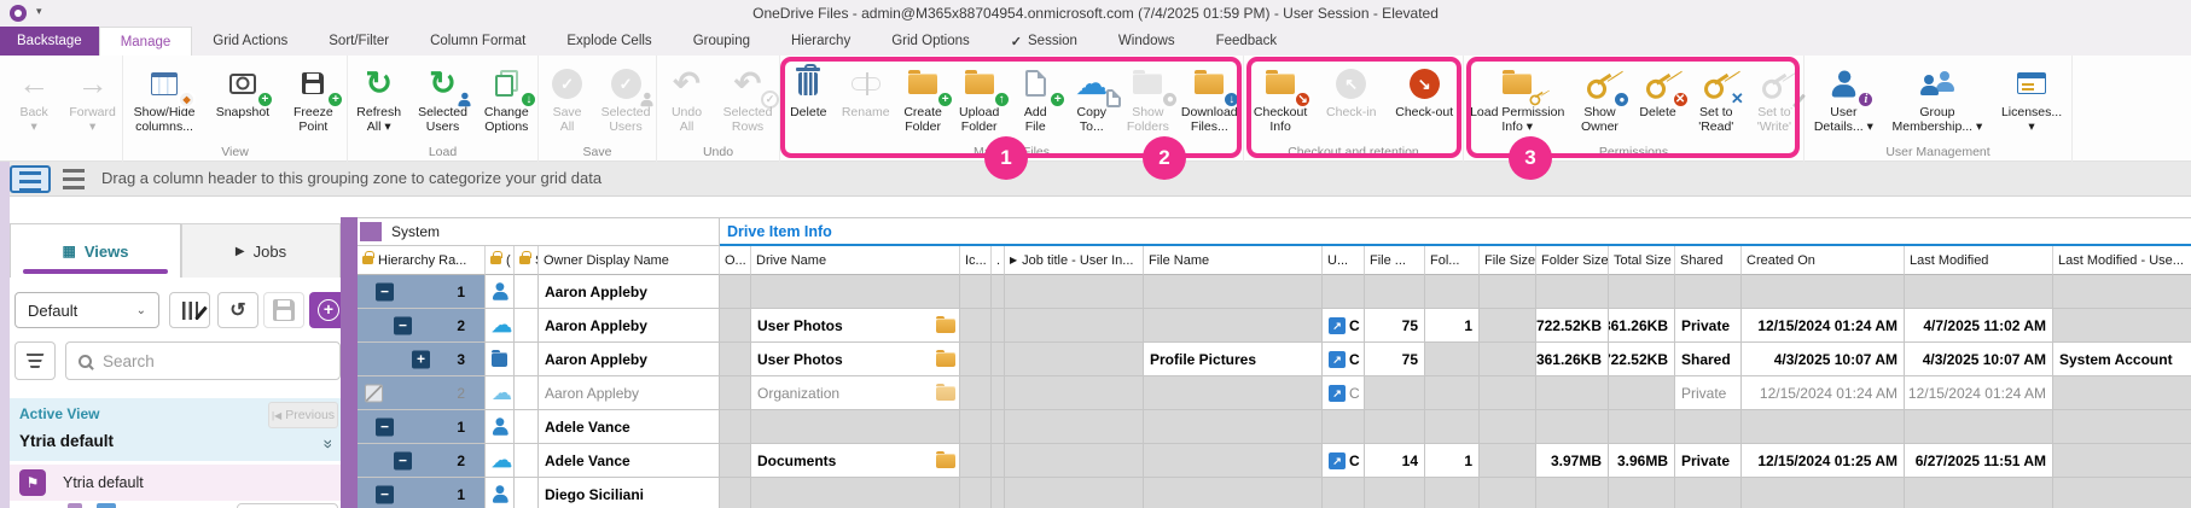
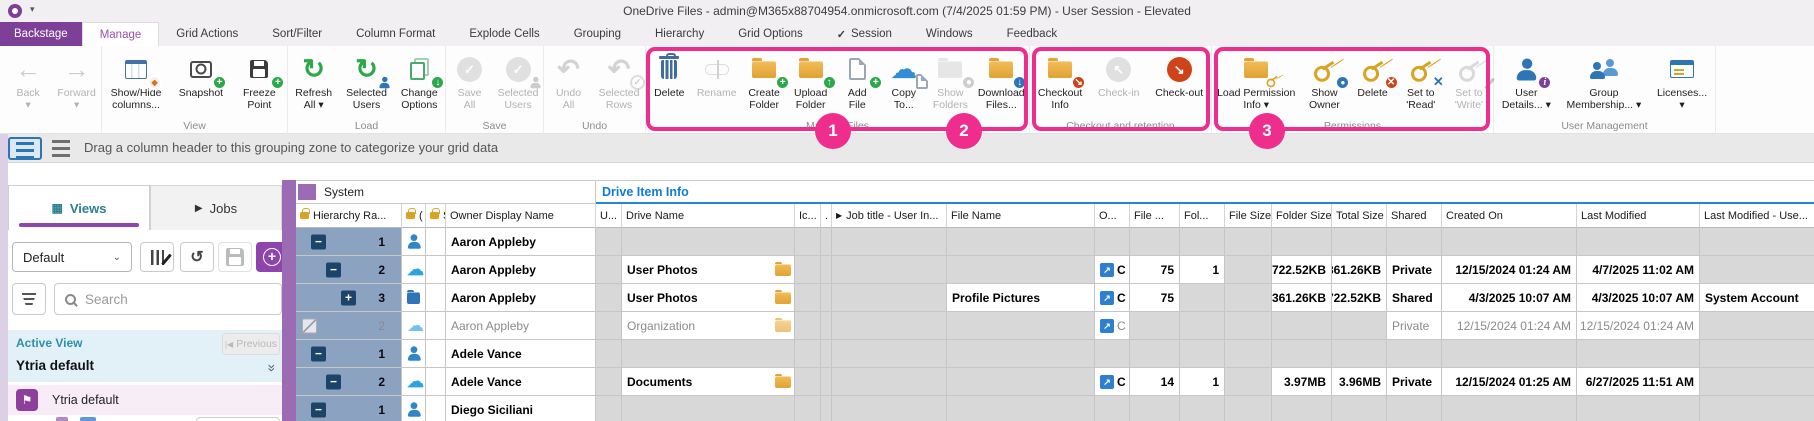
  ▾
  OneDrive Files - admin@M365x88704954.onmicrosoft.com (7/4/2025 01:59 PM) - User Session - Elevated
  Backstage
  Manage
  Grid Actions
  Sort/Filter
  Column Format
  Explode Cells
  Grouping
  Hierarchy
  Grid Options
  ✓
  Session
  Windows
  Feedback
  ←
  Back
  ▾
  →
  Forward
  ▾
  ◆
  Show/Hide
  columns...
  +
  Snapshot
  +
  Freeze
  Point
  View
  ↻
  Refresh
  All ▾
  ↻
  Selected
  Users
  ↓
  Change
  Options
  Load
  ✓
  Save
  All
  ✓
  Selected
  Users
  Save
  ↶
  Undo
  All
  ↶
  ✓
  Selected
  Rows
  Undo
  Delete
  Rename
  +
  Create
  Folder
  ↑
  Upload
  Folder
  +
  Add
  File
  ☁
  Copy
  To...
  ●
  Show
  Folders
  ↓
  Download
  Files...
  ↘
  Checkout
  Info
  ↖
  Check-in
  ↘
  Check-out
  Checkout and retention
  Load Permission
  Info ▾
  ●
  Show
  Owner
  ✕
  Delete
  ✕
  Set to
  'Read'
  Set to
  'Write'
  Permissions
  i
  User
  Details... ▾
  Group
  Membership... ▾
  Licenses...
  ▾
  User Management
  1
  2
  3
  Drag a column header to this grouping zone to categorize your grid data
  ▦
  Views
  ▶
  Jobs
  Default
  ⌄
  ↺
  +
  Search
  Active View
  |◀
  Previous
  Ytria default
  ⚑
  Ytria default
  System
  Drive Item Info
  Hierarchy Ra...
  (
  Owner Display Name
- O...
+ U...
  Drive Name
  Ic...
  .
  ▶
  Job title - User In...
  File Name
- U...
+ O...
  File ...
  Fol...
  File Size
  Folder Size
  Total Size
  Shared
  Created On
  Last Modified
  Last Modified - Use...
  −
  1
  Aaron Appleby
  −
  2
  ☁
  Aaron Appleby
  User Photos
  ↗
  C
  75
  1
  722.52KB
  61.26KB
  Private
  12/15/2024 01:24 AM
  4/7/2025 11:02 AM
  +
  3
  Aaron Appleby
  User Photos
  Profile Pictures
  ↗
  C
  75
  361.26KB
  22.52KB
  Shared
  4/3/2025 10:07 AM
  4/3/2025 10:07 AM
  System Account
  2
  ☁
  Aaron Appleby
  Organization
  ↗
  C
  Private
  12/15/2024 01:24 AM
  12/15/2024 01:24 AM
  −
  1
  Adele Vance
  −
  2
  ☁
  Adele Vance
  Documents
  ↗
  C
  14
  1
  3.97MB
  3.96MB
  Private
  12/15/2024 01:25 AM
  6/27/2025 11:51 AM
  −
  1
  Diego Siciliani
